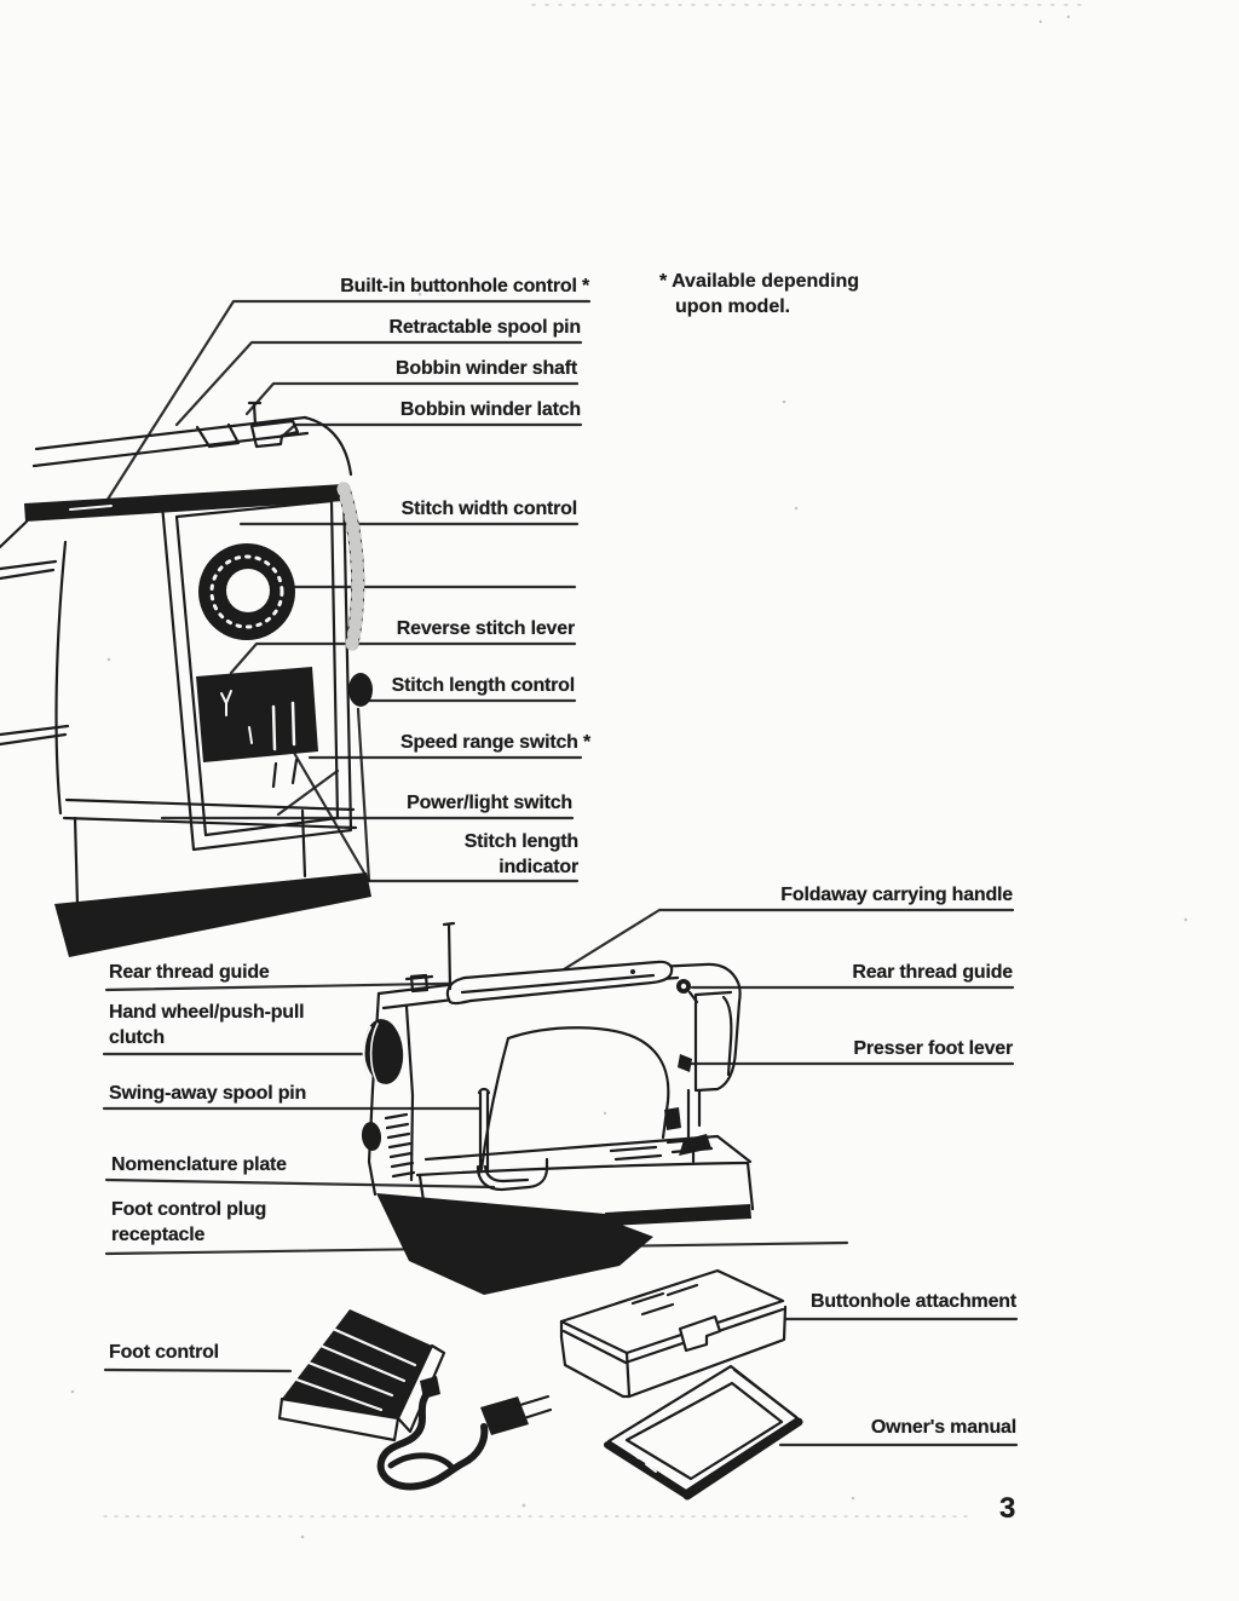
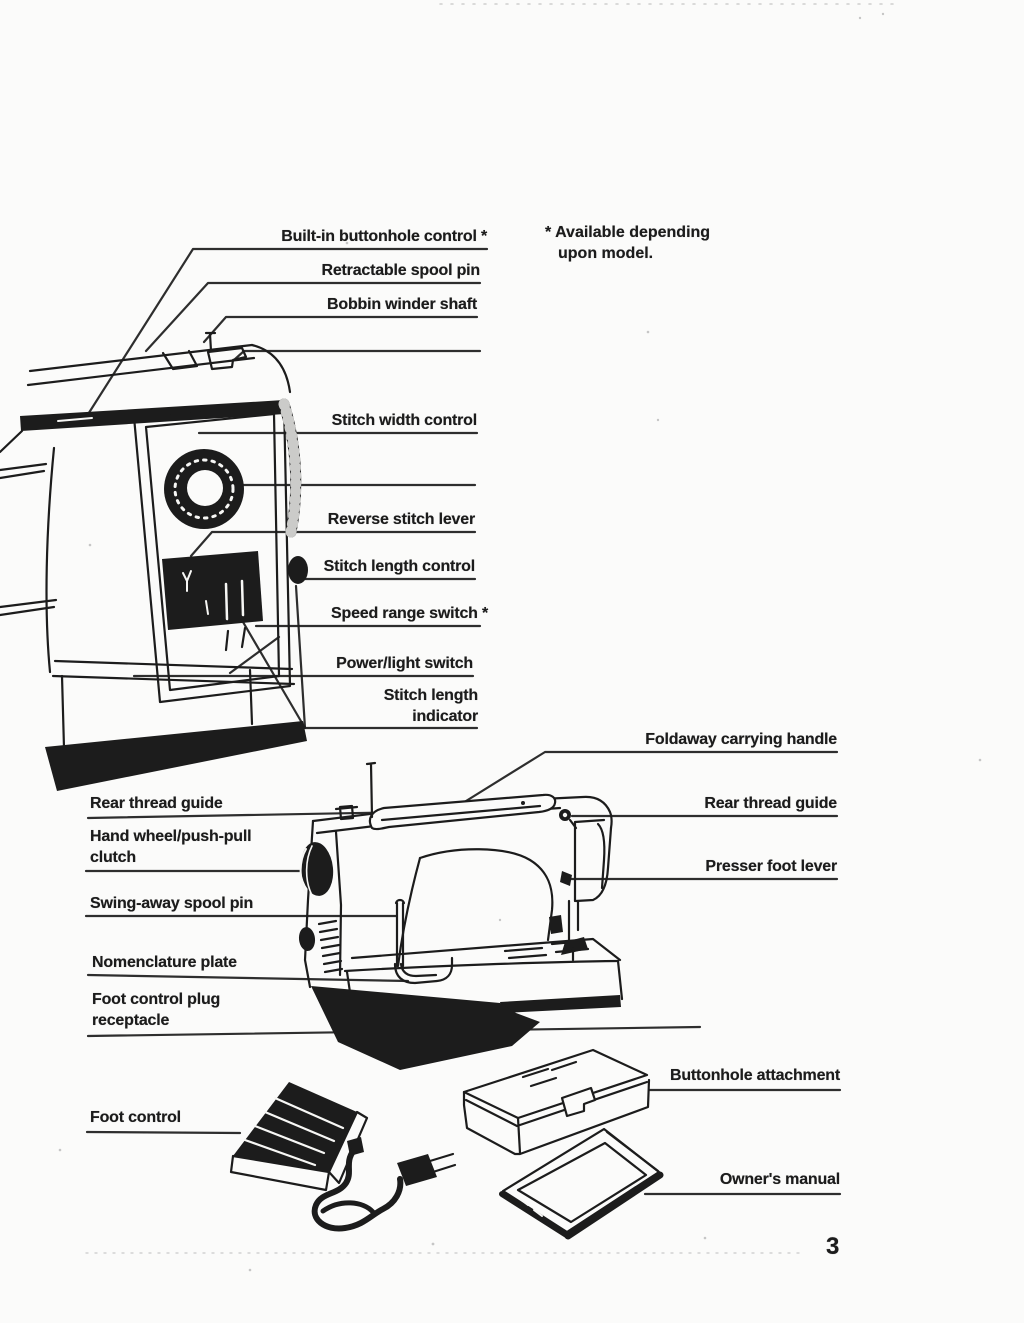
  Built-in buttonhole control *
  Retractable spool pin
  Bobbin winder shaft
- Bobbin winder latch
  * Available depending
  upon model.
  Stitch width control
  Reverse stitch lever
  Stitch length control
  Speed range switch *
  Power/light switch
  Stitch length indicator
  Foldaway carrying handle
  Rear thread guide
  Hand wheel/push-pull clutch
  Swing-away spool pin
  Nomenclature plate
  Foot control plug receptacle
  Foot control
  Rear thread guide
  Presser foot lever
  Buttonhole attachment
  Owner's manual
  3
